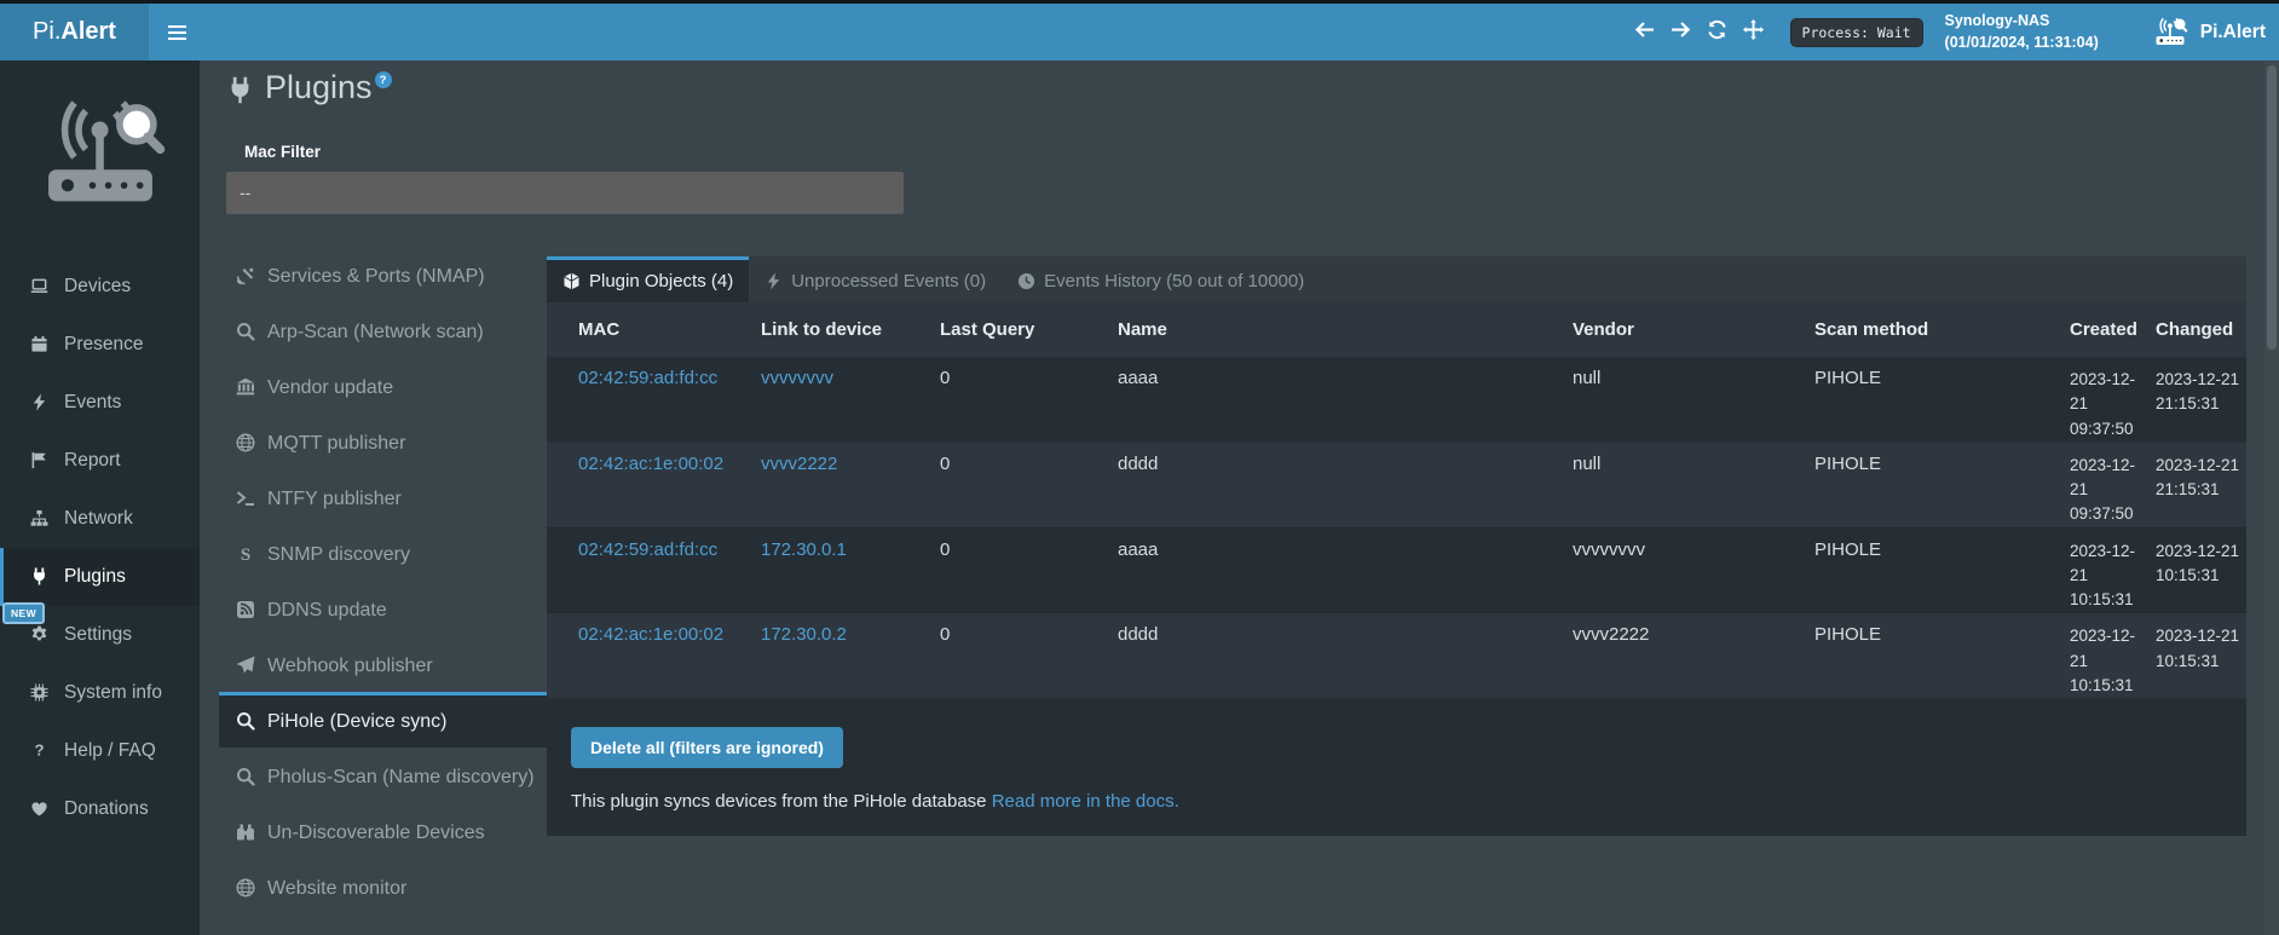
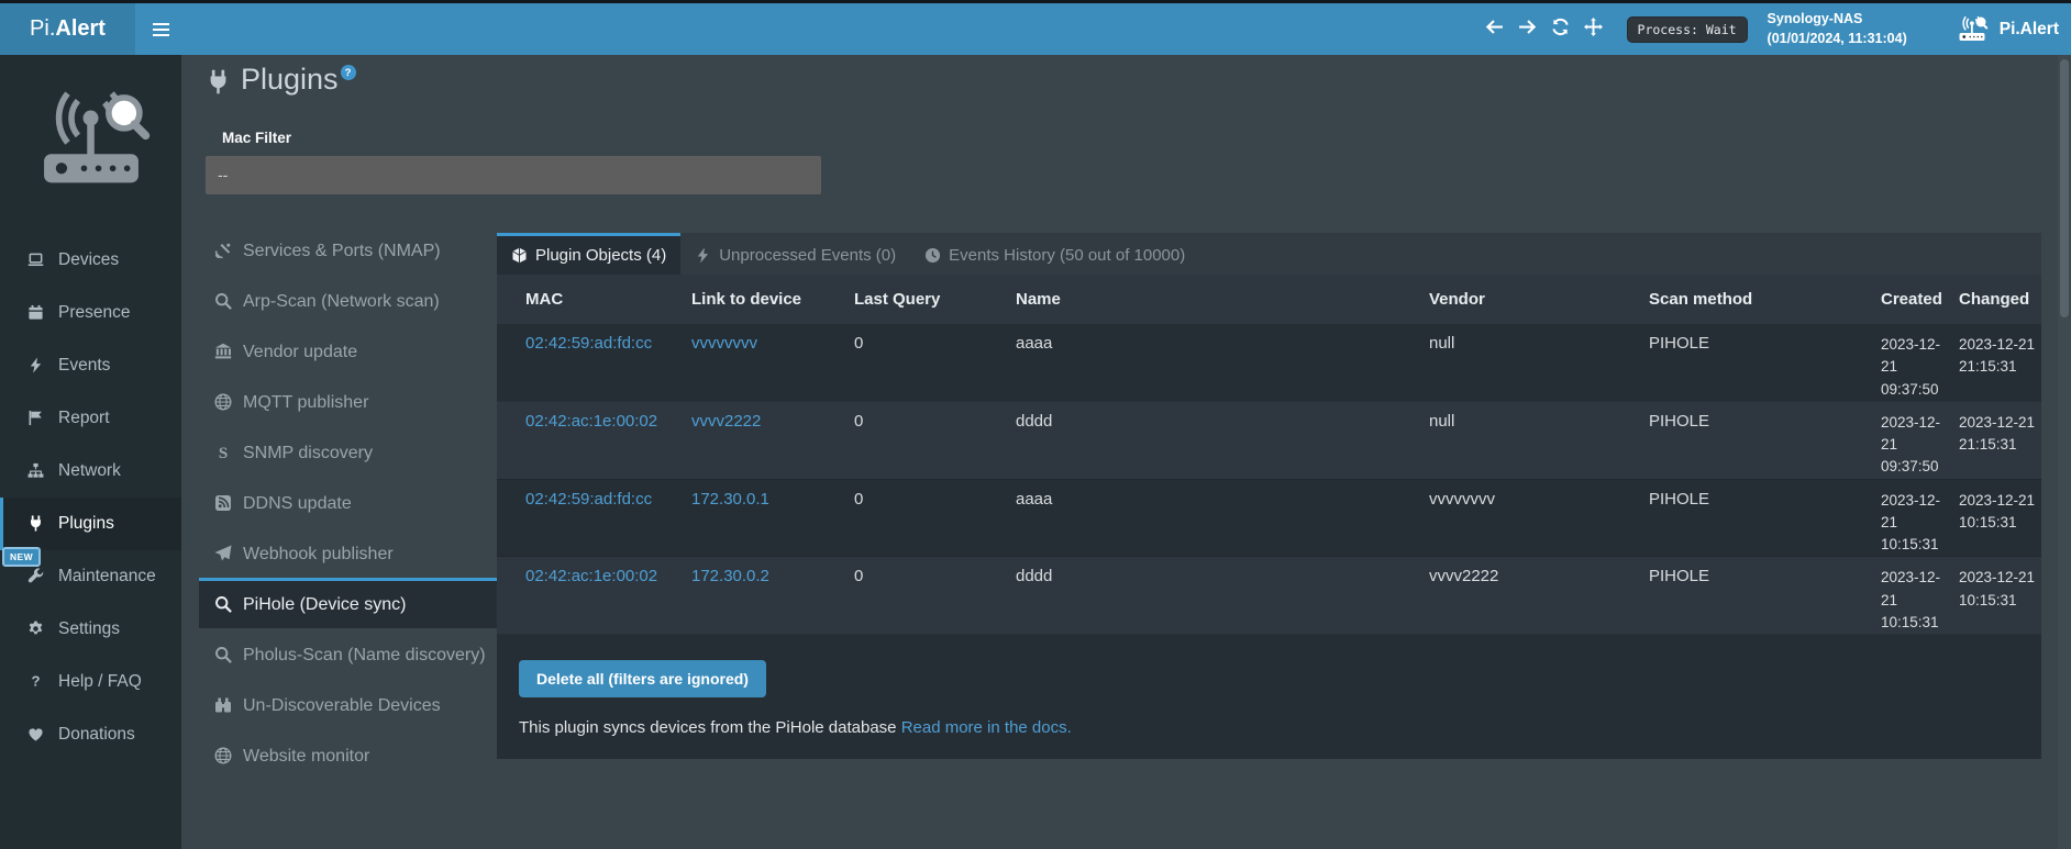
  Pi.
  Alert
  Process: Wait
  Synology-NAS
  (01/01/2024, 11:31:04)
  Pi.Alert
  Devices
  Presence
  Events
  Report
  Network
  Plugins
+ Maintenance
  Settings
- System info
  ?
  Help / FAQ
  Donations
  NEW
  Plugins
  ?
  Mac Filter
  --
  Services & Ports (NMAP)
  Arp-Scan (Network scan)
  Vendor update
  MQTT publisher
- NTFY publisher
  S
  SNMP discovery
  DDNS update
  Webhook publisher
  PiHole (Device sync)
  Pholus-Scan (Name discovery)
  Un-Discoverable Devices
  Website monitor
  Plugin Objects (4)
  Unprocessed Events (0)
  Events History (50 out of 10000)
  MAC	Link to device	Last Query	Name	Vendor	Scan method	Created	Changed
  02:42:59:ad:fd:cc	vvvvvvvv	0	aaaa	null	PIHOLE	2023-12-21 09:37:50	2023-12-21 21:15:31
  02:42:ac:1e:00:02	vvvv2222	0	dddd	null	PIHOLE	2023-12-21 09:37:50	2023-12-21 21:15:31
  02:42:59:ad:fd:cc	172.30.0.1	0	aaaa	vvvvvvvv	PIHOLE	2023-12-21 10:15:31	2023-12-21 10:15:31
  02:42:ac:1e:00:02	172.30.0.2	0	dddd	vvvv2222	PIHOLE	2023-12-21 10:15:31	2023-12-21 10:15:31
  Delete all (filters are ignored)
  This plugin syncs devices from the PiHole database Read more in the docs.
